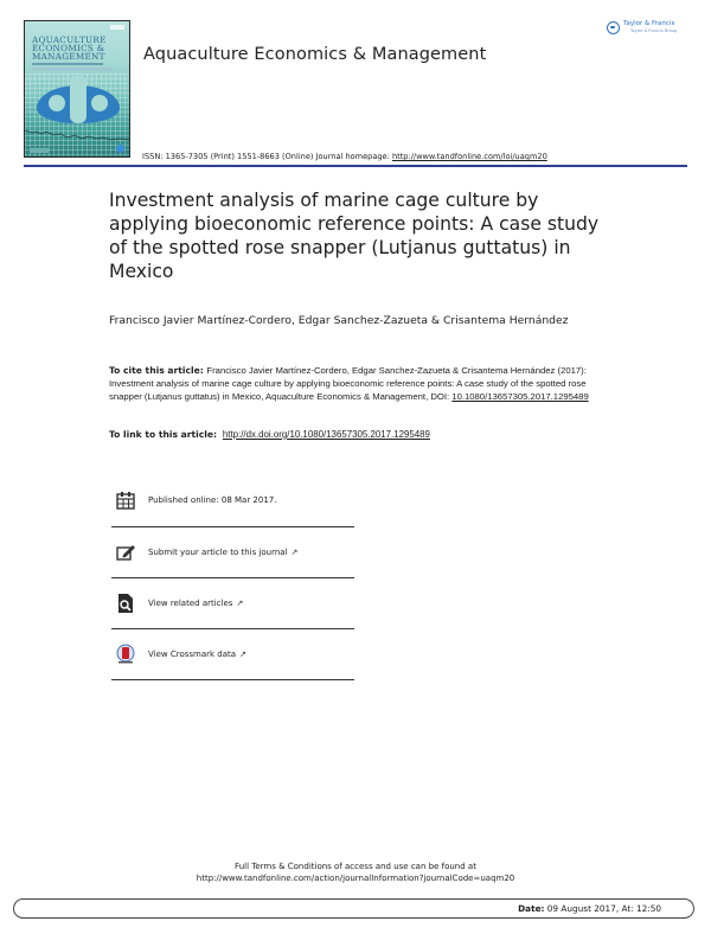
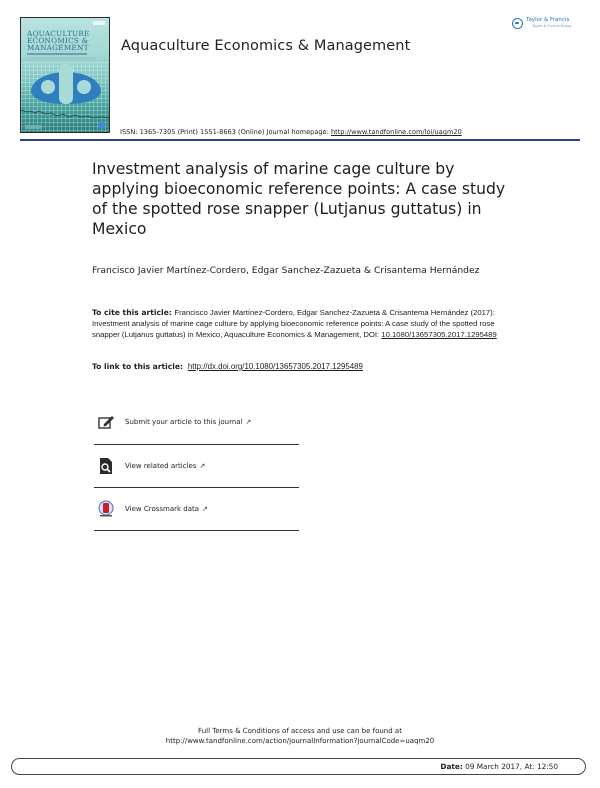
  AQUACULTURE
  ECONOMICS &
  MANAGEMENT
  Aquaculture Economics & Management
  ISSN: 1365-7305 (Print) 1551-8663 (Online) Journal homepage: http://www.tandfonline.com/loi/uaqm20
  Investment analysis of marine cage culture by applying bioeconomic reference points: A case study of the spotted rose snapper (Lutjanus guttatus) in Mexico
  Francisco Javier Martínez-Cordero, Edgar Sanchez-Zazueta & Crisantema Hernández
  To cite this article: Francisco Javier Martínez-Cordero, Edgar Sanchez-Zazueta & Crisantema Hernández (2017): Investment analysis of marine cage culture by applying bioeconomic reference points: A case study of the spotted rose snapper (Lutjanus guttatus) in Mexico, Aquaculture Economics & Management, DOI: 10.1080/13657305.2017.1295489
  To link to this article: http://dx.doi.org/10.1080/13657305.2017.1295489
- Published online: 08 Mar 2017.
  Submit your article to this journal
  ↗
  View related articles
  ↗
  View Crossmark data
  ↗
  Full Terms & Conditions of access and use can be found at
  http://www.tandfonline.com/action/journalInformation?journalCode=uaqm20
- Date: 09 August 2017, At: 12:50
+ Date: 09 March 2017, At: 12:50
